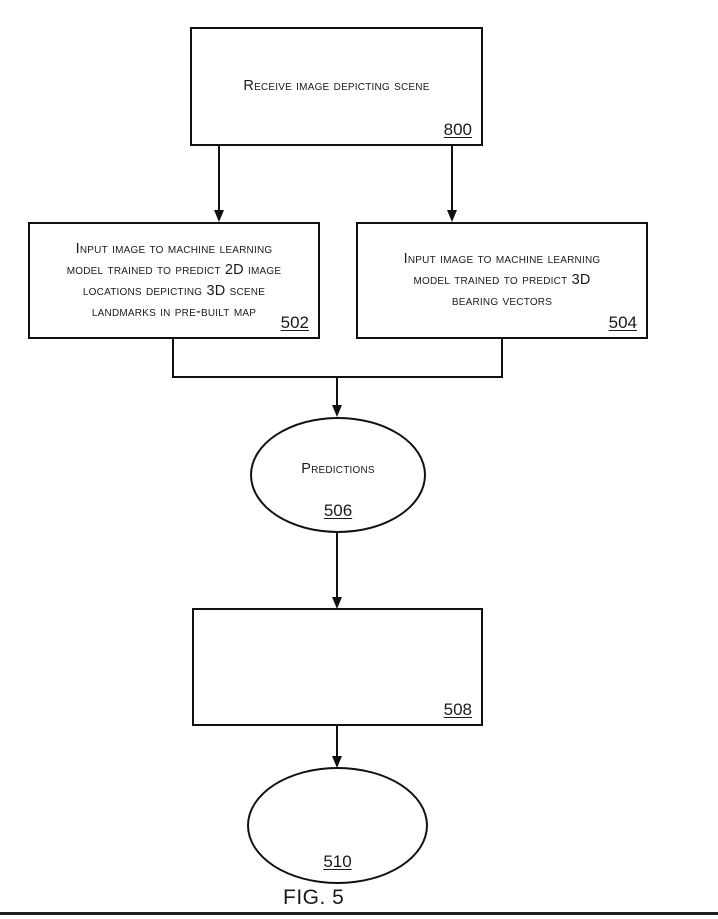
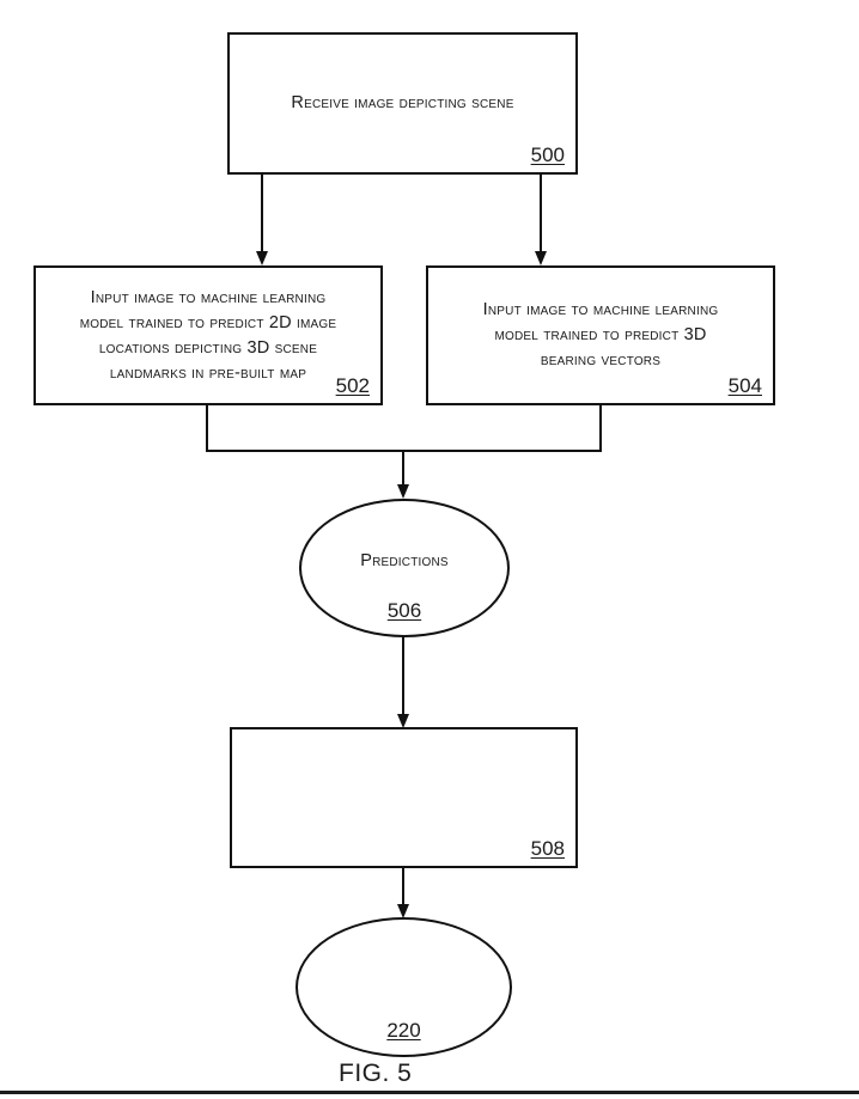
  Receive image depicting scene
- 800
+ 500
  Input image to machine learning
  model trained to predict 2D image
  locations depicting 3D scene
  landmarks in pre-built map
  502
  Input image to machine learning
  model trained to predict 3D
  bearing vectors
  504
  Predictions
  506
  508
- 510
+ 220
  FIG. 5
